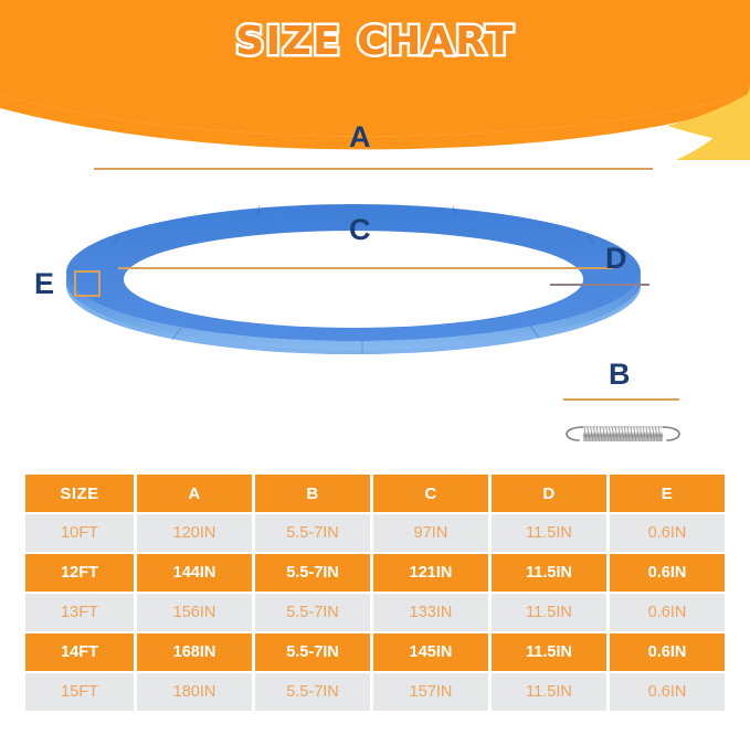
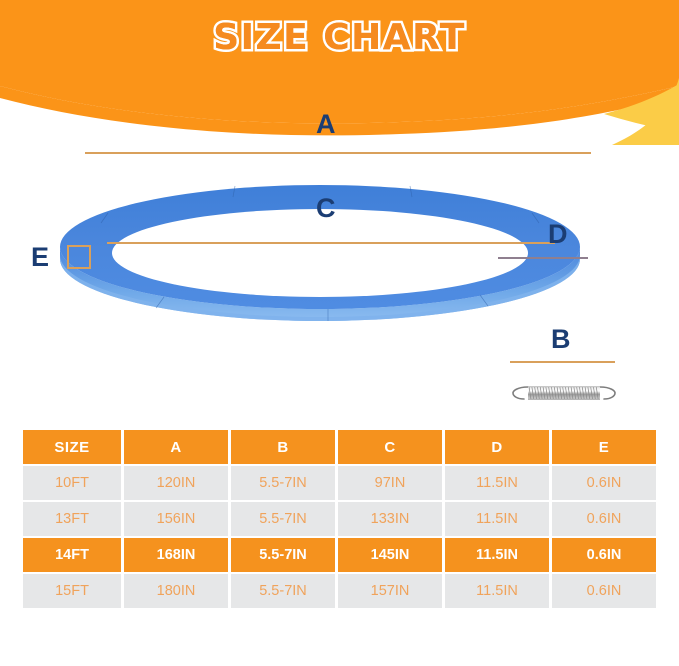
  SIZE CHART
  A
  C
  D
  E
  B
  SIZE	A	B	C	D	E
  10FT	120IN	5.5-7IN	97IN	11.5IN	0.6IN
- 12FT	144IN	5.5-7IN	121IN	11.5IN	0.6IN
  13FT	156IN	5.5-7IN	133IN	11.5IN	0.6IN
  14FT	168IN	5.5-7IN	145IN	11.5IN	0.6IN
  15FT	180IN	5.5-7IN	157IN	11.5IN	0.6IN
